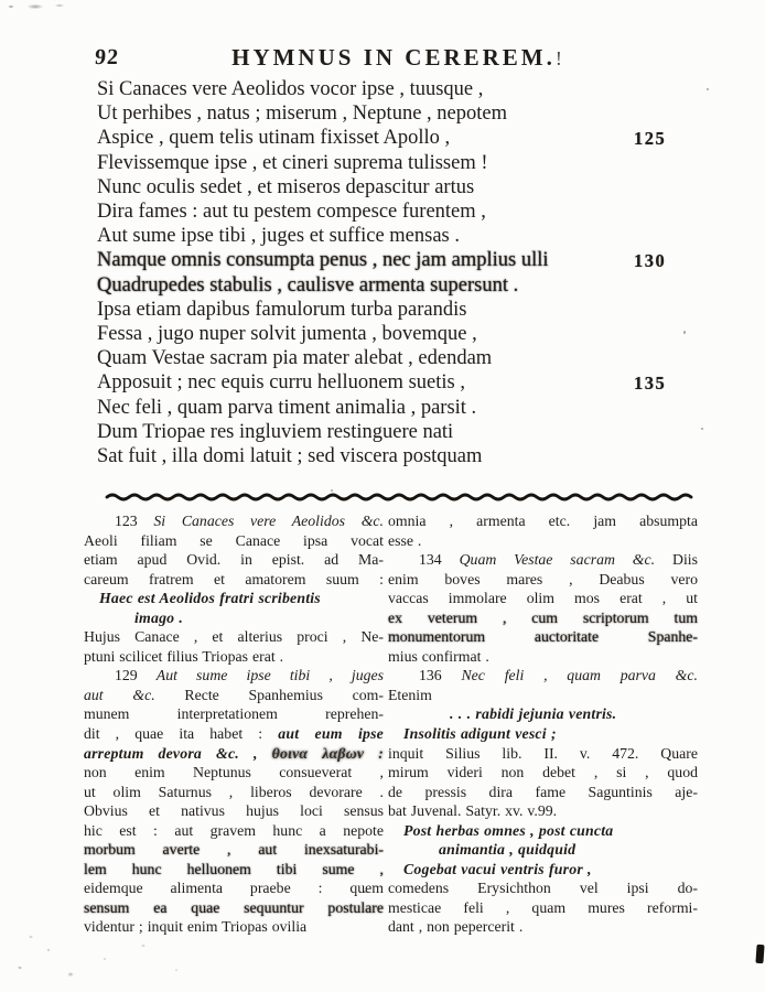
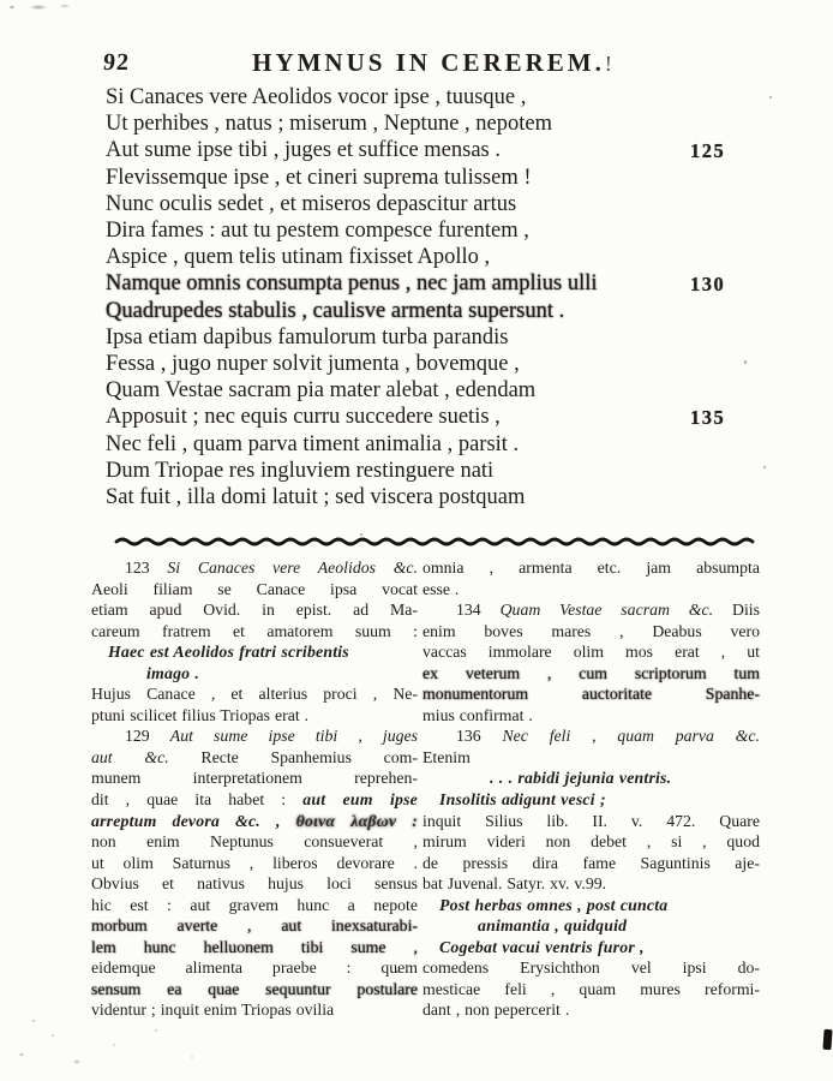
  HYMNUS IN CEREREM.!
  Si Canaces vere Aeolidos vocor ipse , tuusque ,
  Ut perhibes , natus ; miserum , Neptune , nepotem
- Aspice , quem telis utinam fixisset Apollo ,
+ Aut sume ipse tibi , juges et suffice mensas .
  125
  Flevissemque ipse , et cineri suprema tulissem !
  Nunc oculis sedet , et miseros depascitur artus
  Dira fames : aut tu pestem compesce furentem ,
- Aut sume ipse tibi , juges et suffice mensas .
+ Aspice , quem telis utinam fixisset Apollo ,
  Namque omnis consumpta penus , nec jam amplius ulli
  130
  Quadrupedes stabulis , caulisve armenta supersunt .
  Ipsa etiam dapibus famulorum turba parandis
  Fessa , jugo nuper solvit jumenta , bovemque ,
  Quam Vestae sacram pia mater alebat , edendam
- Apposuit ; nec equis curru helluonem suetis ,
+ Apposuit ; nec equis curru succedere suetis ,
  135
  Nec feli , quam parva timent animalia , parsit .
  Dum Triopae res ingluviem restinguere nati
  Sat fuit , illa domi latuit ; sed viscera postquam
  123 Si Canaces vere Aeolidos &c.
  Aeoli filiam se Canace ipsa vocat
  etiam apud Ovid. in epist. ad Ma-
  careum fratrem et amatorem suum :
  Haec est Aeolidos fratri scribentis
  imago .
  Hujus Canace , et alterius proci , Ne-
  ptuni scilicet filius Triopas erat .
  129 Aut sume ipse tibi , juges
  aut &c. Recte Spanhemius com-
  munem interpretationem reprehen-
  dit , quae ita habet : aut eum ipse
  arreptum devora &c. , θοινα λαβων :
  non enim Neptunus consueverat ,
  ut olim Saturnus , liberos devorare .
  Obvius et nativus hujus loci sensus
  hic est : aut gravem hunc a nepote
  morbum averte , aut inexsaturabi-
  lem hunc helluonem tibi sume ,
  eidemque alimenta praebe : quem
  sensum ea quae sequuntur postulare
  videntur ; inquit enim Triopas ovilia
  omnia , armenta etc. jam absumpta
  esse .
  134 Quam Vestae sacram &c. Diis
  enim boves mares , Deabus vero
  vaccas immolare olim mos erat , ut
  ex veterum , cum scriptorum tum
  monumentorum auctoritate Spanhe-
  mius confirmat .
  136 Nec feli , quam parva &c.
  Etenim
  . . . rabidi jejunia ventris.
  Insolitis adigunt vesci ;
  inquit Silius lib. II. v. 472. Quare
  mirum videri non debet , si , quod
  de pressis dira fame Saguntinis aje-
  bat Juvenal. Satyr. xv. v.99.
  Post herbas omnes , post cuncta
  animantia , quidquid
  Cogebat vacui ventris furor ,
  comedens Erysichthon vel ipsi do-
  mesticae feli , quam mures reformi-
  dant , non pepercerit .
